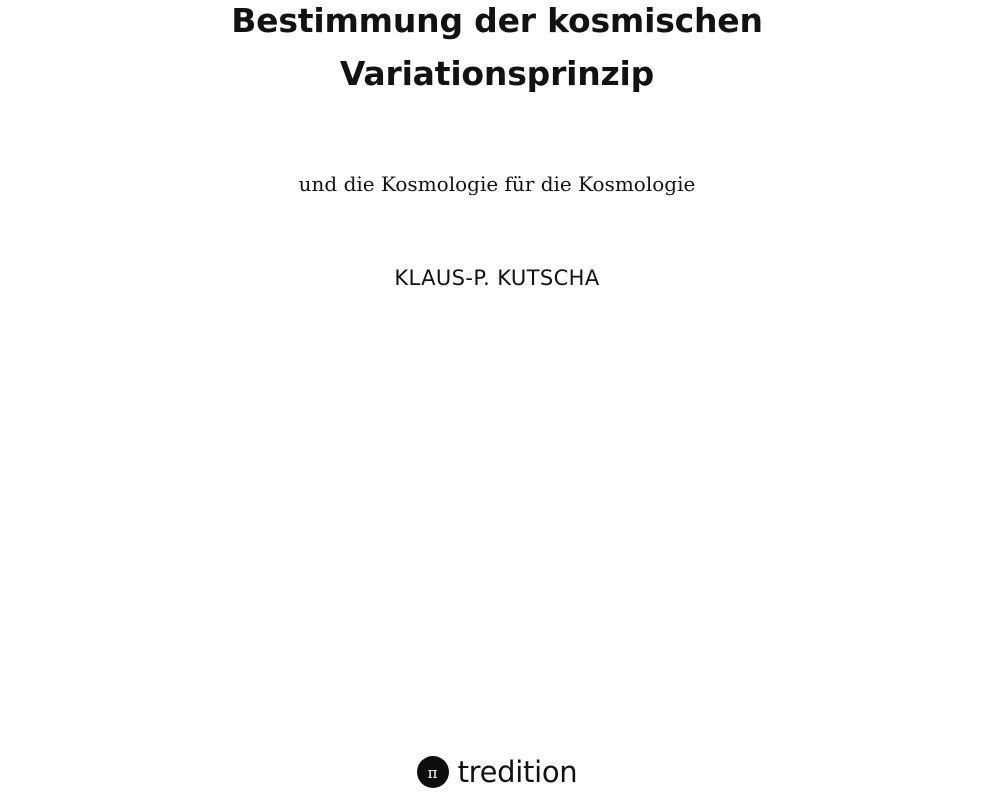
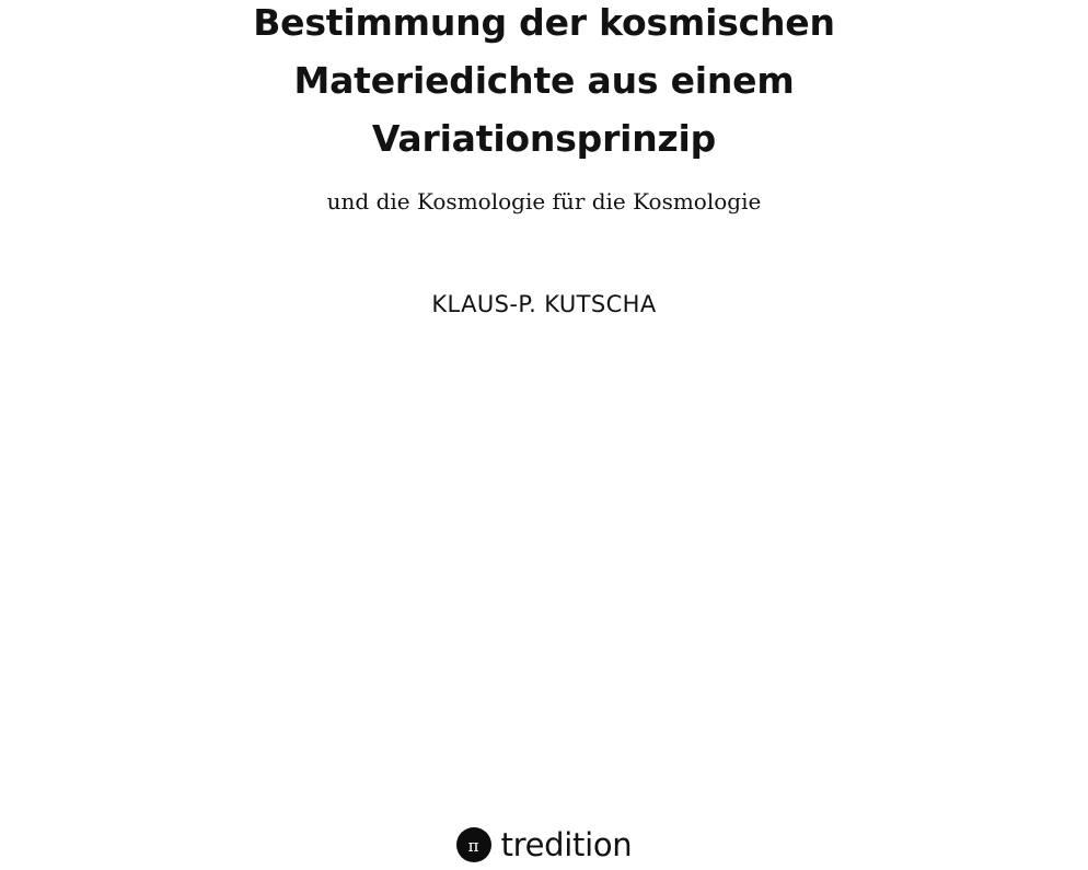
  Bestimmung der kosmischen
+ Materiedichte aus einem
  Variationsprinzip
  und die Kosmologie für die Kosmologie
  KLAUS-P. KUTSCHA
  π
  tredition
